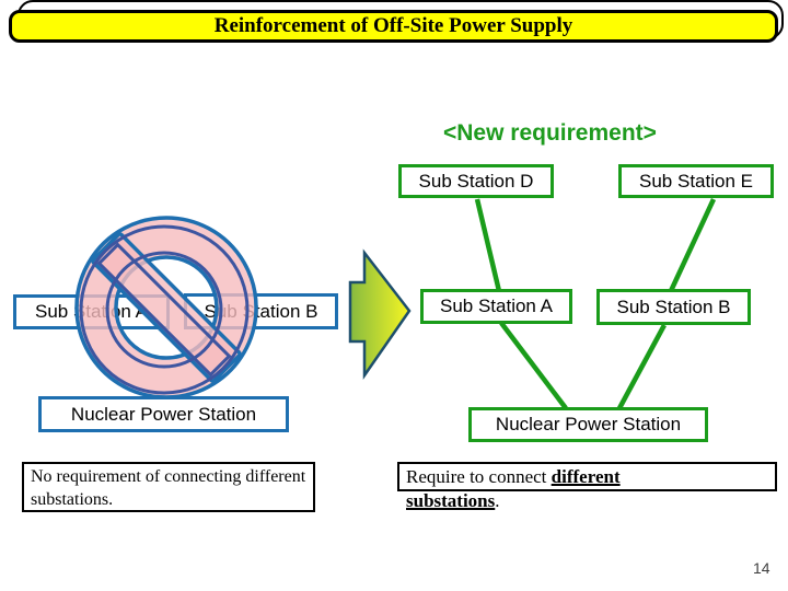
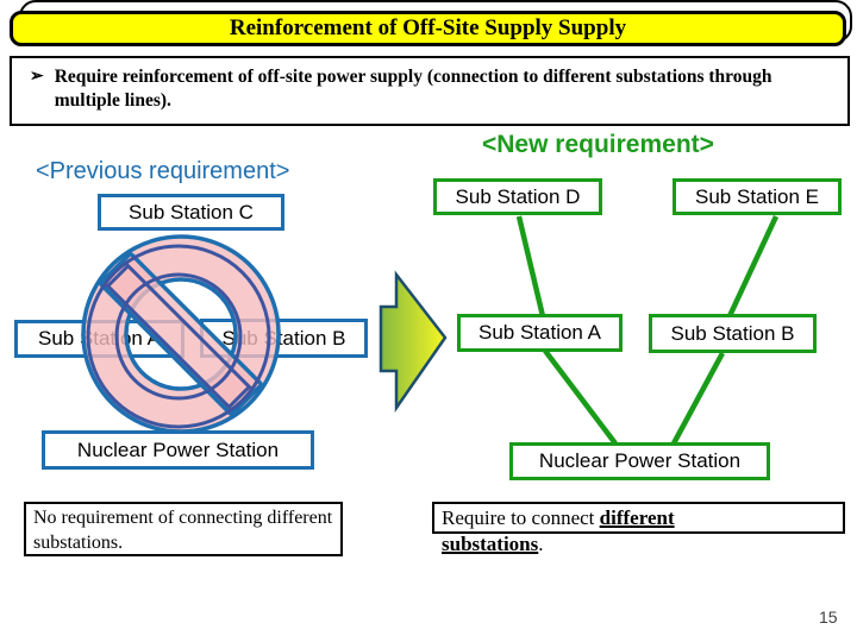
- Reinforcement of Off-Site Power Supply
+ Reinforcement of Off-Site Supply Supply
+ ➢
+ Require reinforcement of off-site power supply (connection to different substations through multiple lines).
+ <Previous requirement>
+ Sub Station C
  Subtaton A
  Sbtation B
  Nuclear Power Station
  <New requirement>
  Sub Station D
  Sub Station E
  Sub Station A
  Sub Station B
  Nuclear Power Station
  No requirement of connecting different substations.
  Require to connect different
  substations.
- 14
+ 15
